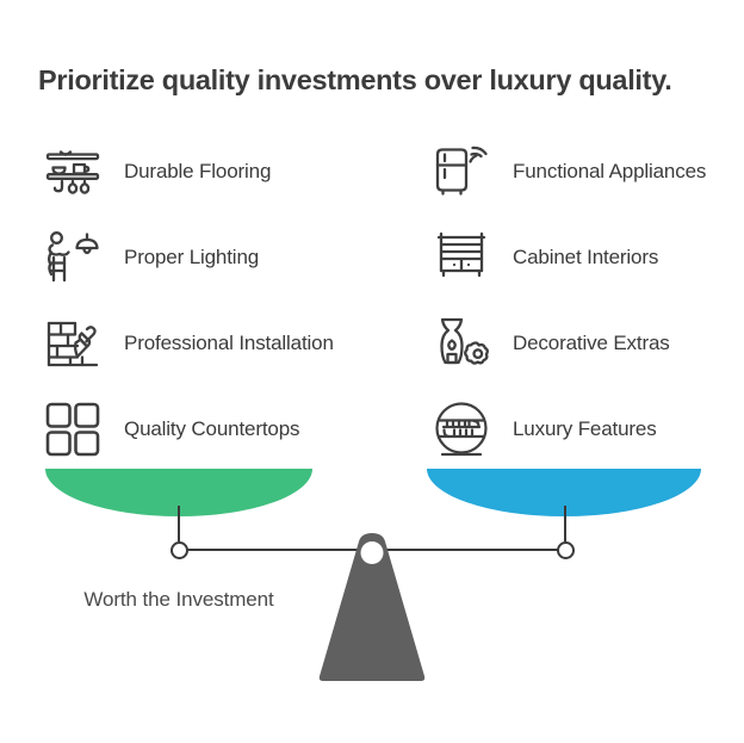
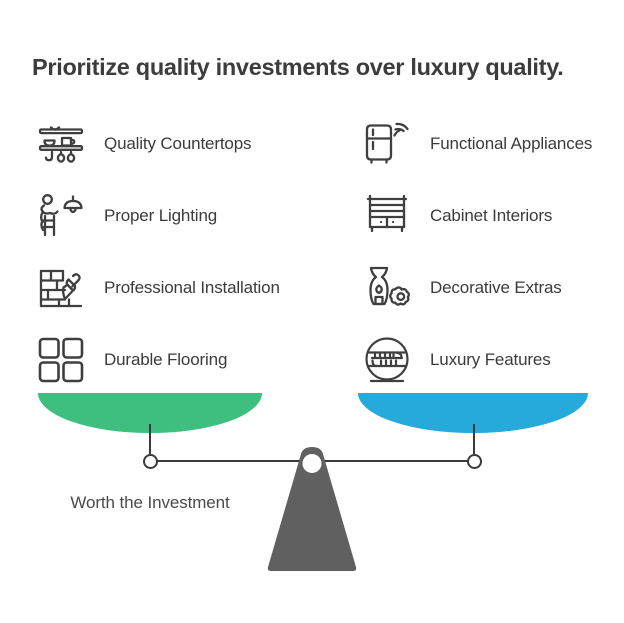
  Prioritize quality investments over luxury quality.
- Durable Flooring
+ Quality Countertops
  Proper Lighting
  Professional Installation
- Quality Countertops
+ Durable Flooring
  Functional Appliances
  Cabinet Interiors
  Decorative Extras
  Luxury Features
  Worth the Investment
